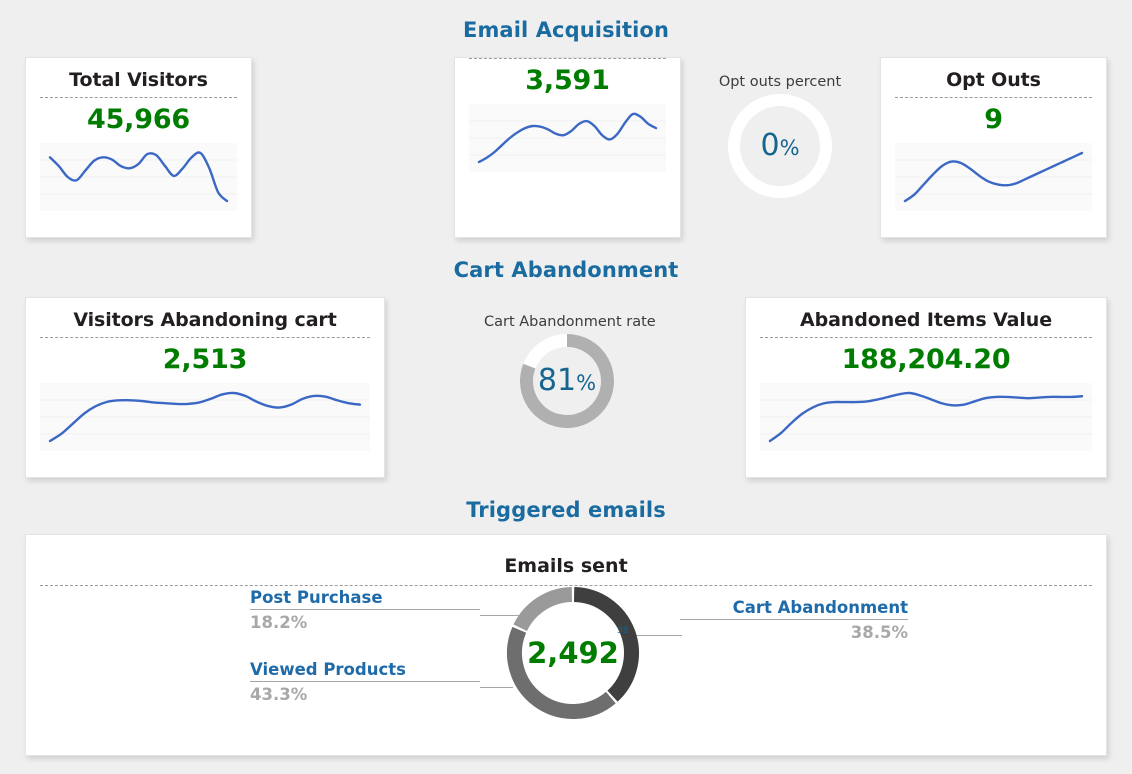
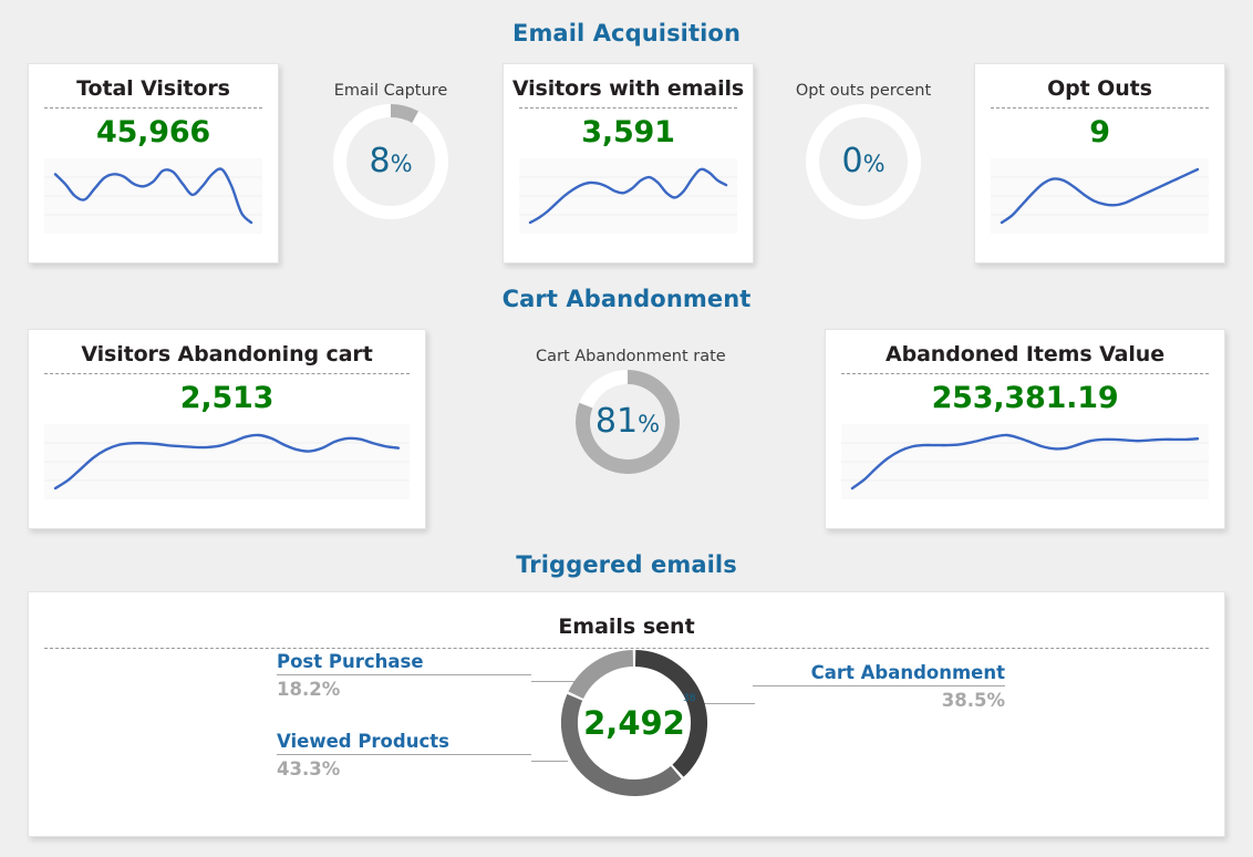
  Email Acquisition
  Cart Abandonment
  Triggered emails
  Total Visitors
  45,966
+ Email Capture
+ 8%
+ Visitors with emails
  3,591
  Opt outs percent
  0%
  Opt Outs
  9
  Visitors Abandoning cart
  2,513
  Cart Abandonment rate
  81%
  Abandoned Items Value
- 188,204.20
+ 253,381.19
  Emails sent
  Post Purchase
  18.2%
  Viewed Products
  43.3%
  Cart Abandonment
  38.5%
  2,492
  38
